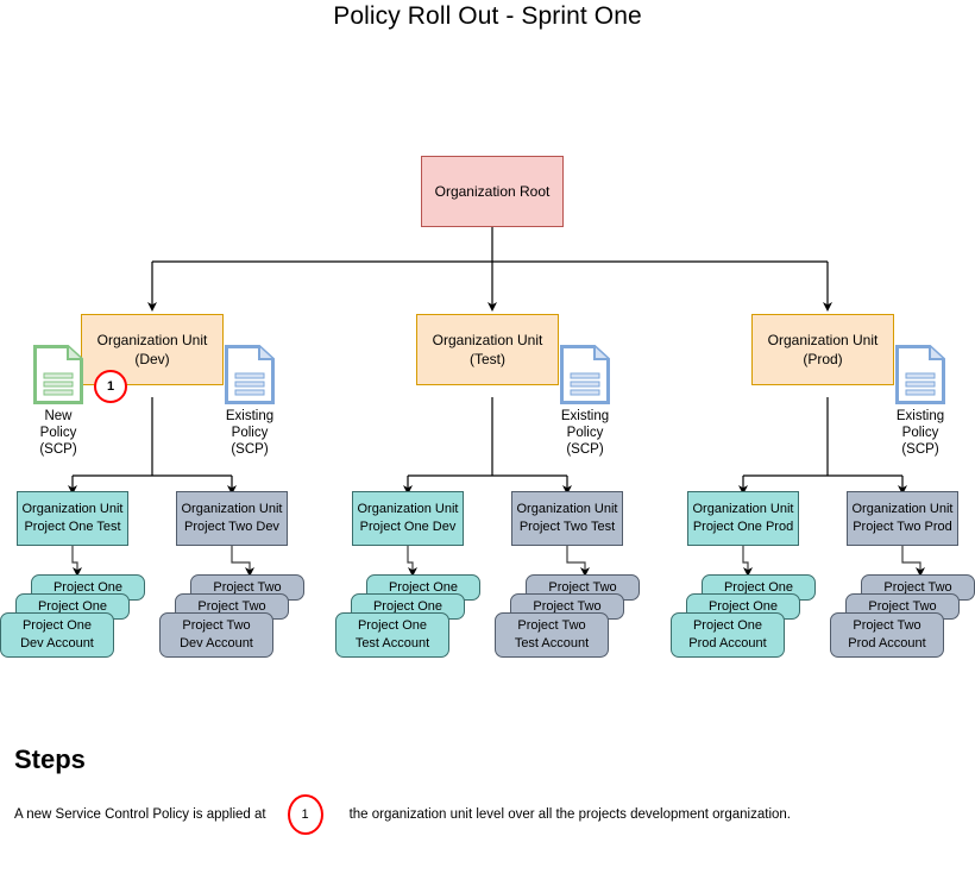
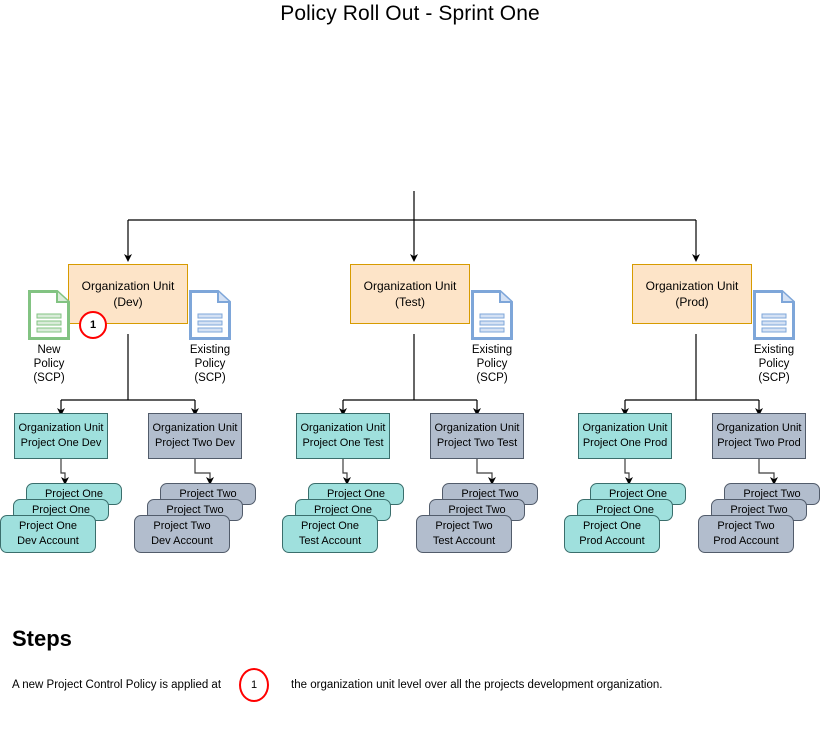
  Policy Roll Out - Sprint One
- Organization Root
  Organization Unit
  (Dev)
  Organization Unit
  (Test)
  Organization Unit
  (Prod)
  New
  Policy
  (SCP)
  Existing
  Policy
  (SCP)
  Existing
  Policy
  (SCP)
  Existing
  Policy
  (SCP)
  1
  Organization Unit
- Project One Test
+ Project One Dev
  Organization Unit
  Project Two Dev
  Organization Unit
- Project One Dev
+ Project One Test
  Organization Unit
  Project Two Test
  Organization Unit
  Project One Prod
  Organization Unit
  Project Two Prod
  Project One
  Project One
  Project One
  Dev Account
  Project Two
  Project Two
  Project Two
  Dev Account
  Project One
  Project One
  Project One
  Test Account
  Project Two
  Project Two
  Project Two
  Test Account
  Project One
  Project One
  Project One
  Prod Account
  Project Two
  Project Two
  Project Two
  Prod Account
  Steps
- A new Service Control Policy is applied at
+ A new Project Control Policy is applied at
  1
  the organization unit level over all the projects development organization.
